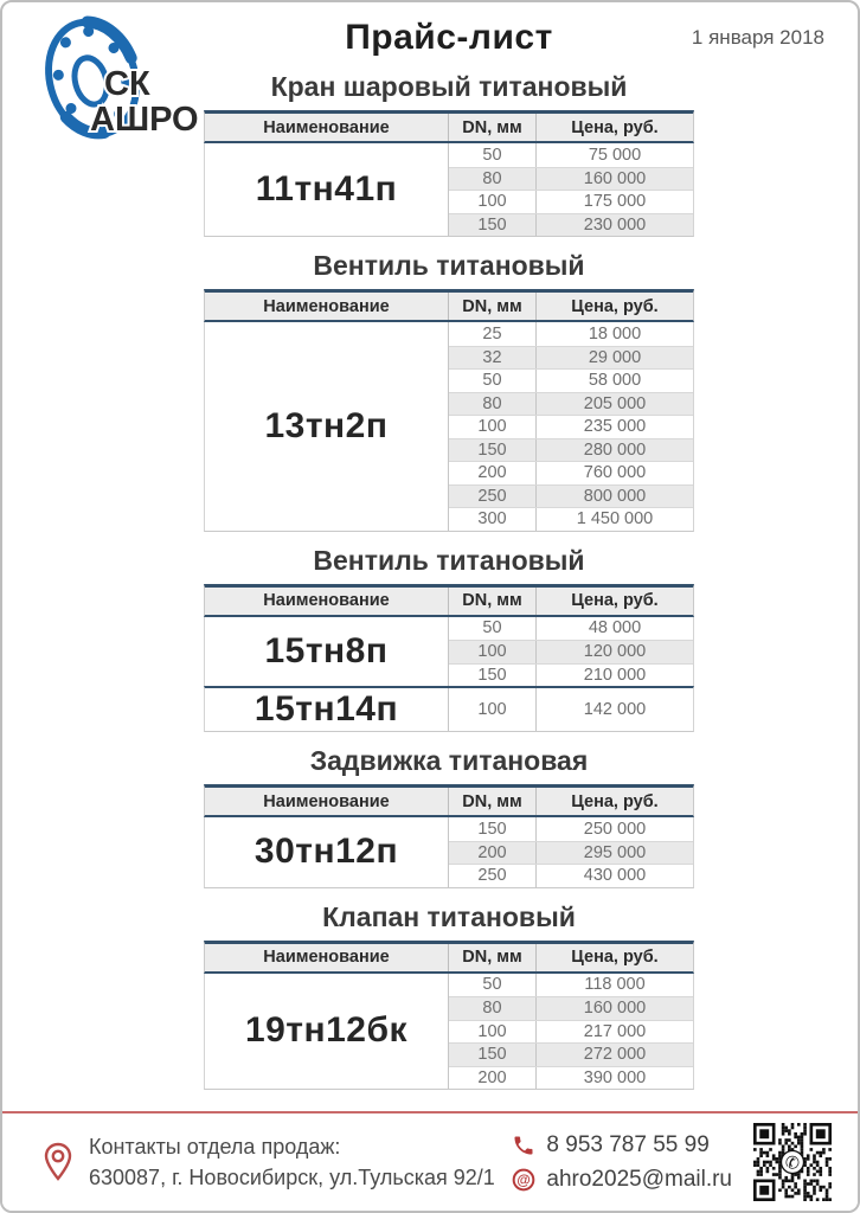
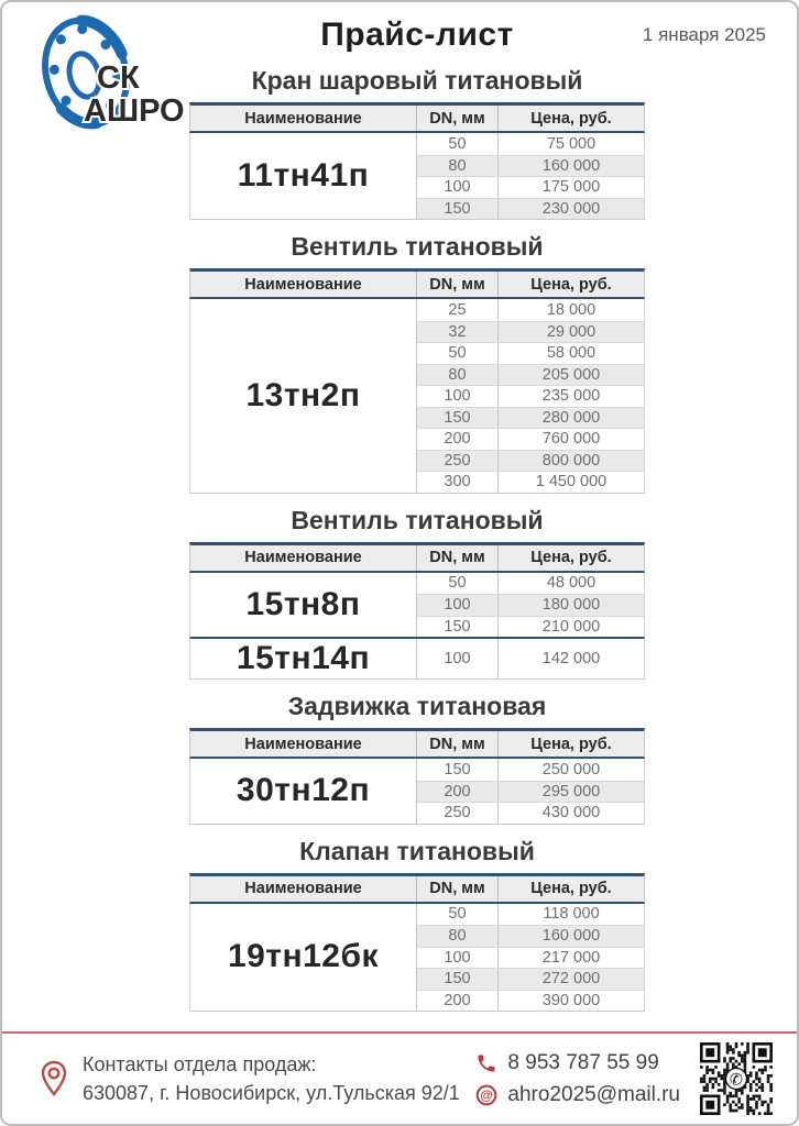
  СК
  АШРО
- 1 января 2018
+ 1 января 2025
  Прайс-лист
  Кран шаровый титановый
  Наименование
  DN, мм
  Цена, руб.
  11тн41п
  50
  75 000
  80
  160 000
  100
  175 000
  150
  230 000
  Вентиль титановый
  Наименование
  DN, мм
  Цена, руб.
  13тн2п
  25
  18 000
  32
  29 000
  50
  58 000
  80
  205 000
  100
  235 000
  150
  280 000
  200
  760 000
  250
  800 000
  300
  1 450 000
  Вентиль титановый
  Наименование
  DN, мм
  Цена, руб.
  15тн8п
  50
  48 000
  100
- 120 000
+ 180 000
  150
  210 000
  15тн14п
  100
  142 000
  Задвижка титановая
  Наименование
  DN, мм
  Цена, руб.
  30тн12п
  150
  250 000
  200
  295 000
  250
  430 000
  Клапан титановый
  Наименование
  DN, мм
  Цена, руб.
  19тн12бк
  50
  118 000
  80
  160 000
  100
  217 000
  150
  272 000
  200
  390 000
  Контакты отдела продаж:
  630087, г. Новосибирск, ул.Тульская 92/1
  8 953 787 55 99
  @
  ahro2025@mail.ru
  ✆
